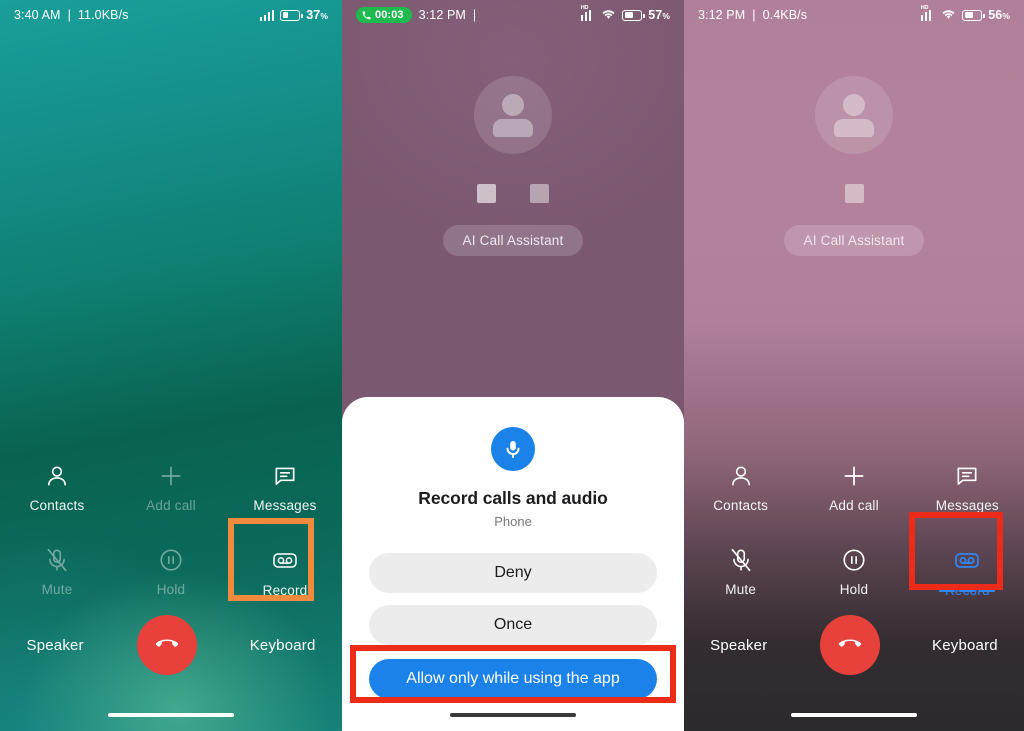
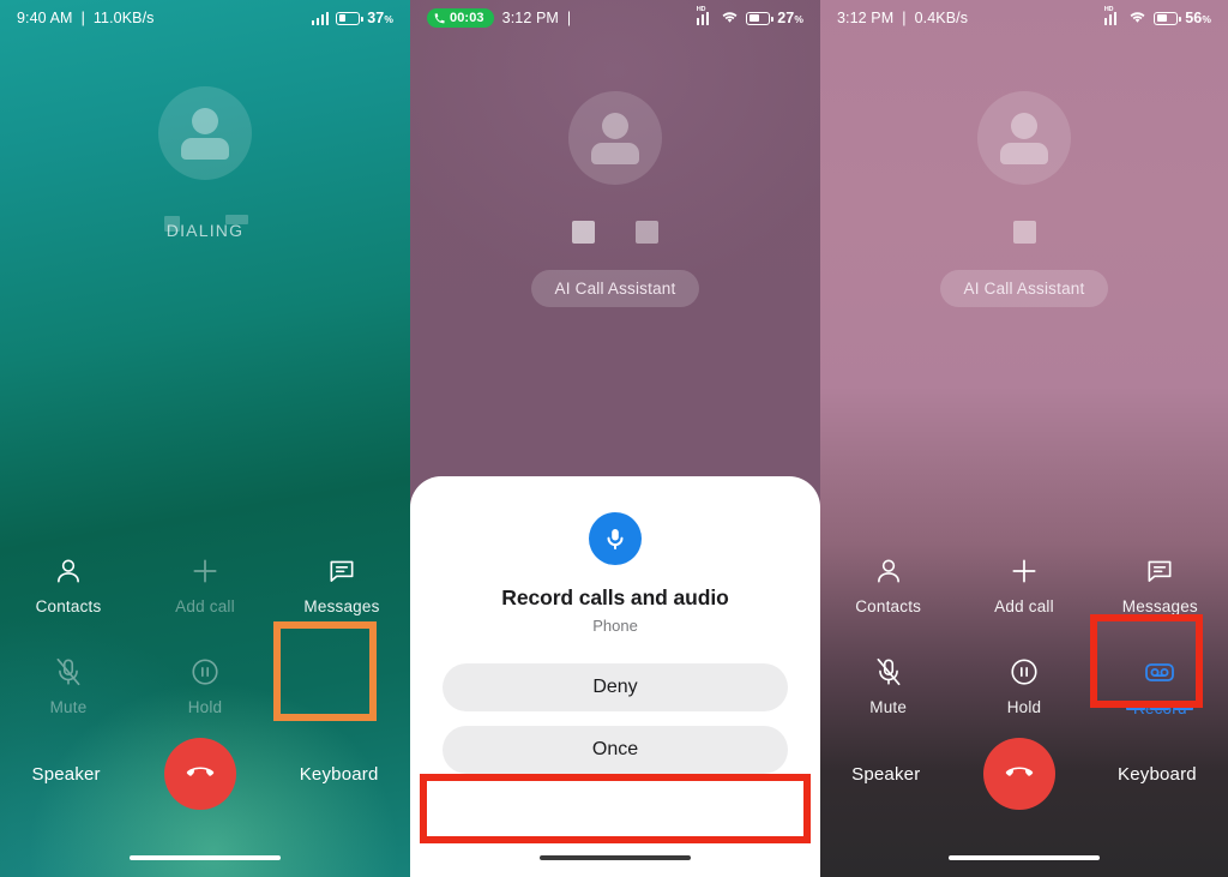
- 3:40 AM
+ 9:40 AM
  |
  11.0KB/s
  37%
+ DIALING
  Contacts
  Add call
  Messages
  Mute
  Hold
- Record
  Speaker
  Keyboard
  00:03
  3:12 PM
  |
- 57%
+ 27%
  AI Call Assistant
  Record calls and audio
  Phone
  Deny
  Once
- Allow only while using the app
  3:12 PM
  |
  0.4KB/s
  56%
  AI Call Assistant
  Contacts
  Add call
  Messages
  Mute
  Hold
  Speaker
  Keyboard
